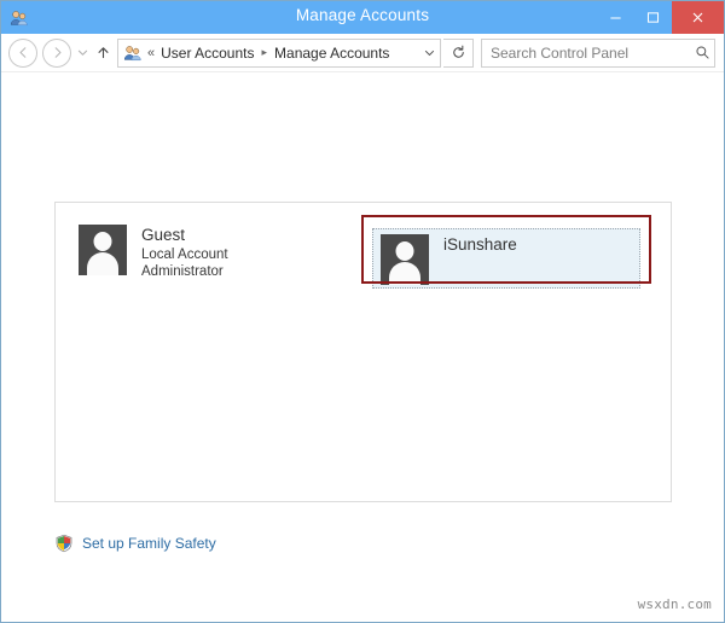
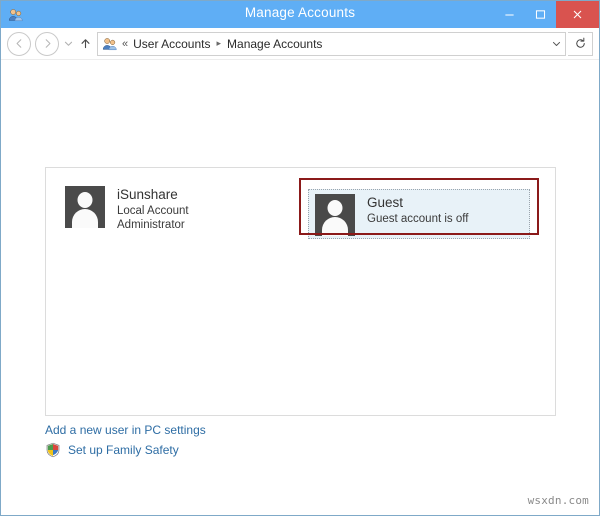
  Manage Accounts
  «
  User Accounts
  ▸
  Manage Accounts
- Search Control Panel
- Guest
+ iSunshare
  Local Account
  Administrator
- iSunshare
+ Guest
+ Guest account is off
+ Add a new user in PC settings
  Set up Family Safety
  wsxdn.com
